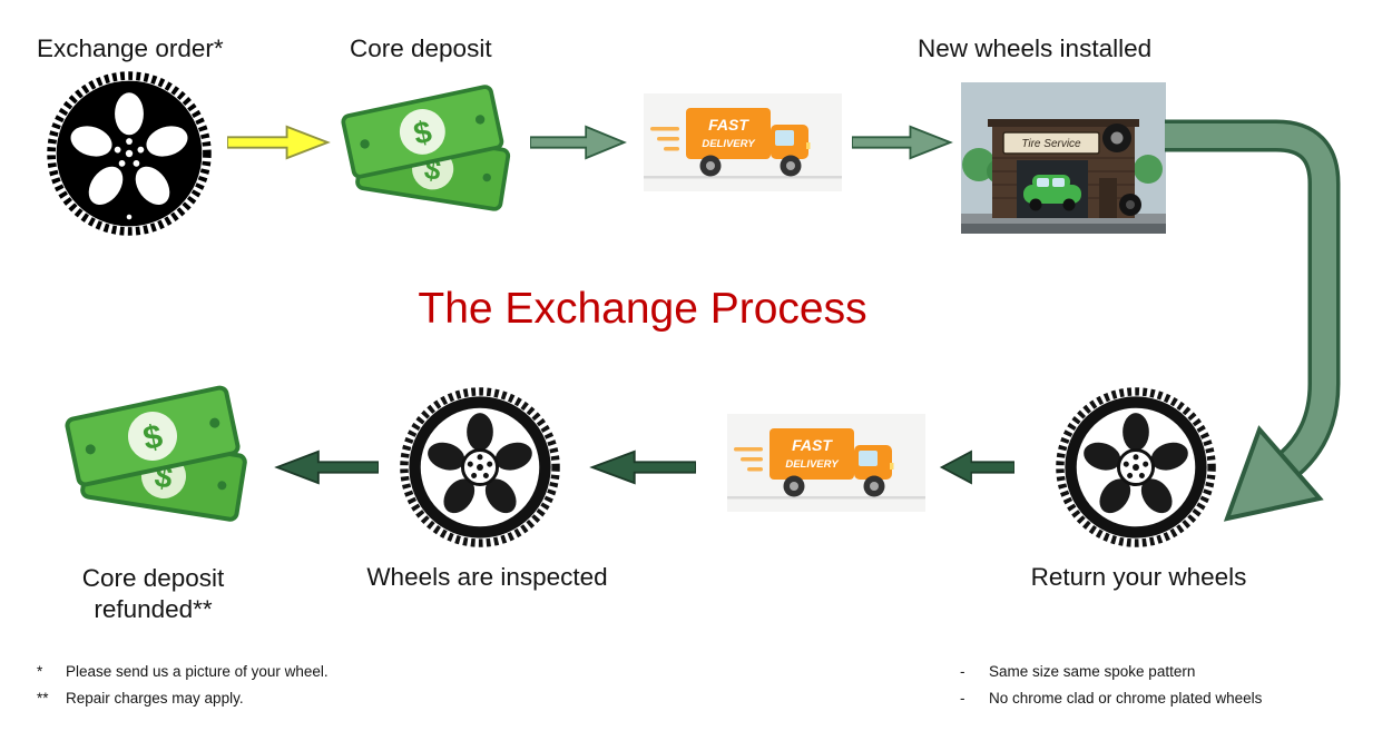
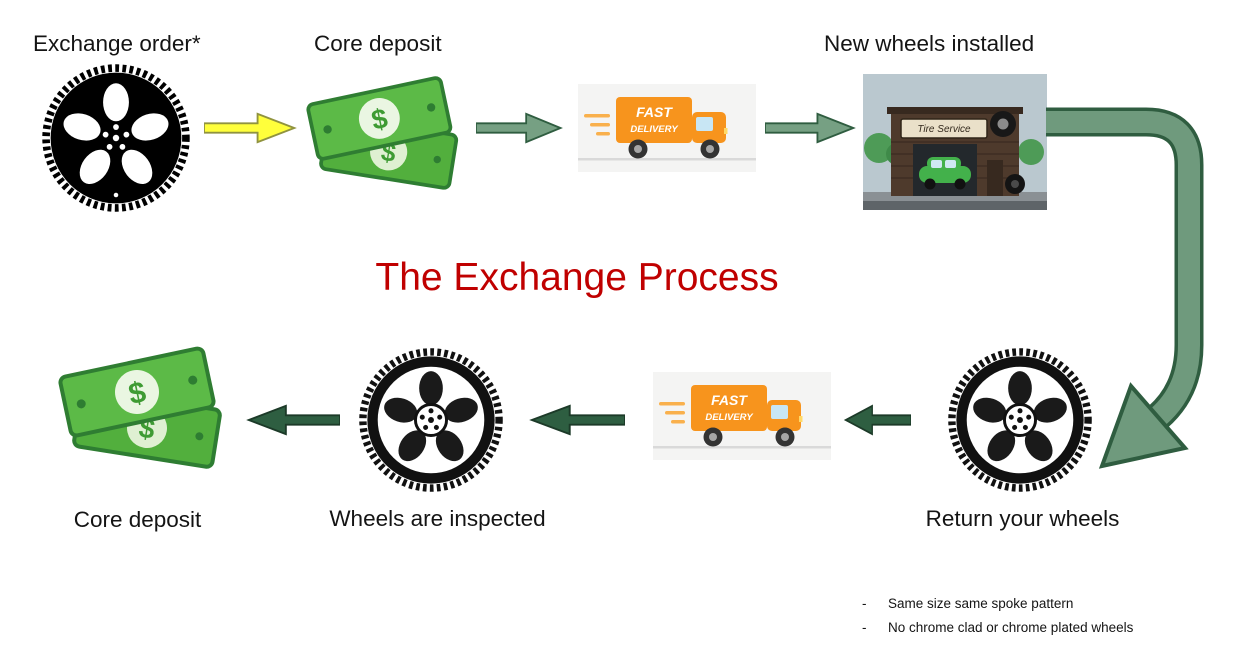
  Exchange order*
  Core deposit
  New wheels installed
  FAST
  DELIVERY
  Tire Service
  The Exchange Process
  FAST
  DELIVERY
  Return your wheels
  Wheels are inspected
  Core deposit
- refunded**
- *
- Please send us a picture of your wheel.
- **
- Repair charges may apply.
  -
  Same size same spoke pattern
  -
  No chrome clad or chrome plated wheels
